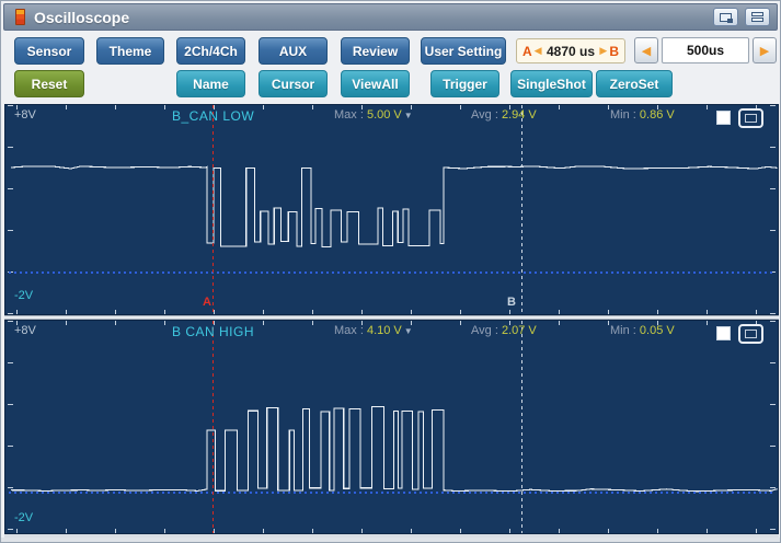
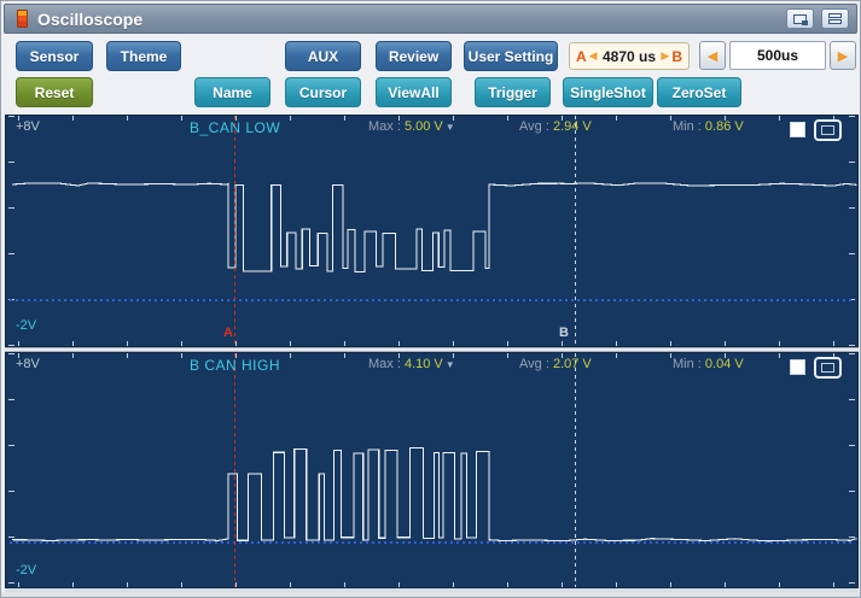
  Oscilloscope
  Sensor
  Theme
- 2Ch/4Ch
  AUX
  Review
  User Setting
  A
  ◀
  4870 us
  ▶
  B
  ◀
  500us
  ▶
  Reset
  Name
  Cursor
  ViewAll
  Trigger
  SingleShot
  ZeroSet
  +8V
  B_CAN LOW
  Max : 5.00 V ▼
  Avg : 2.94 V
  Min : 0.86 V
  -2V
  A
  B
  +8V
  B CAN HIGH
  Max : 4.10 V ▼
  Avg : 2.07 V
- Min : 0.05 V
+ Min : 0.04 V
  -2V
